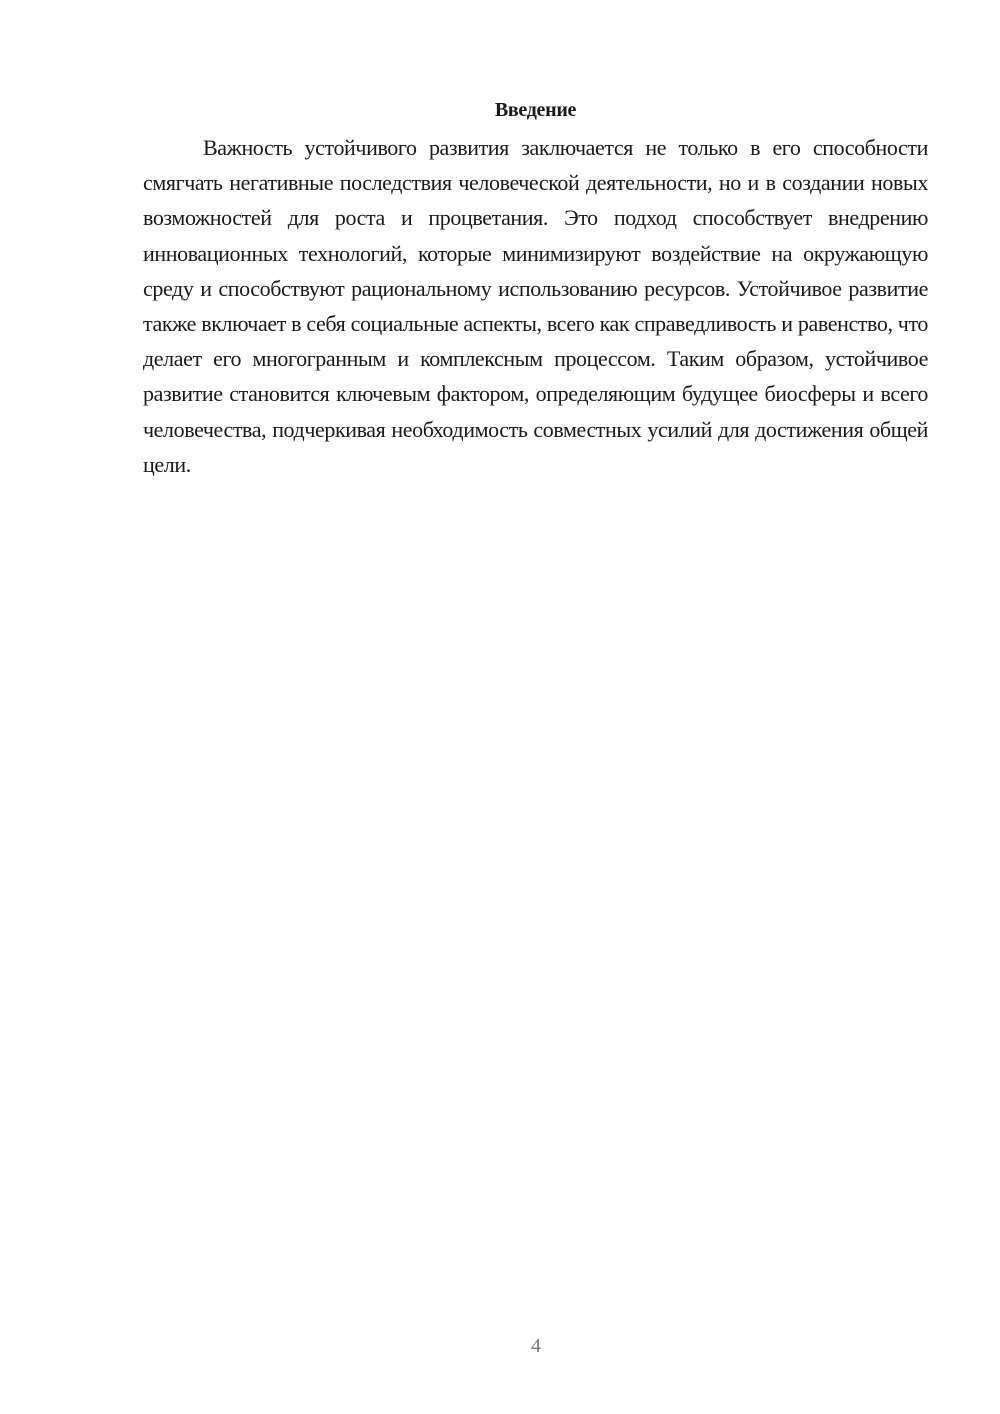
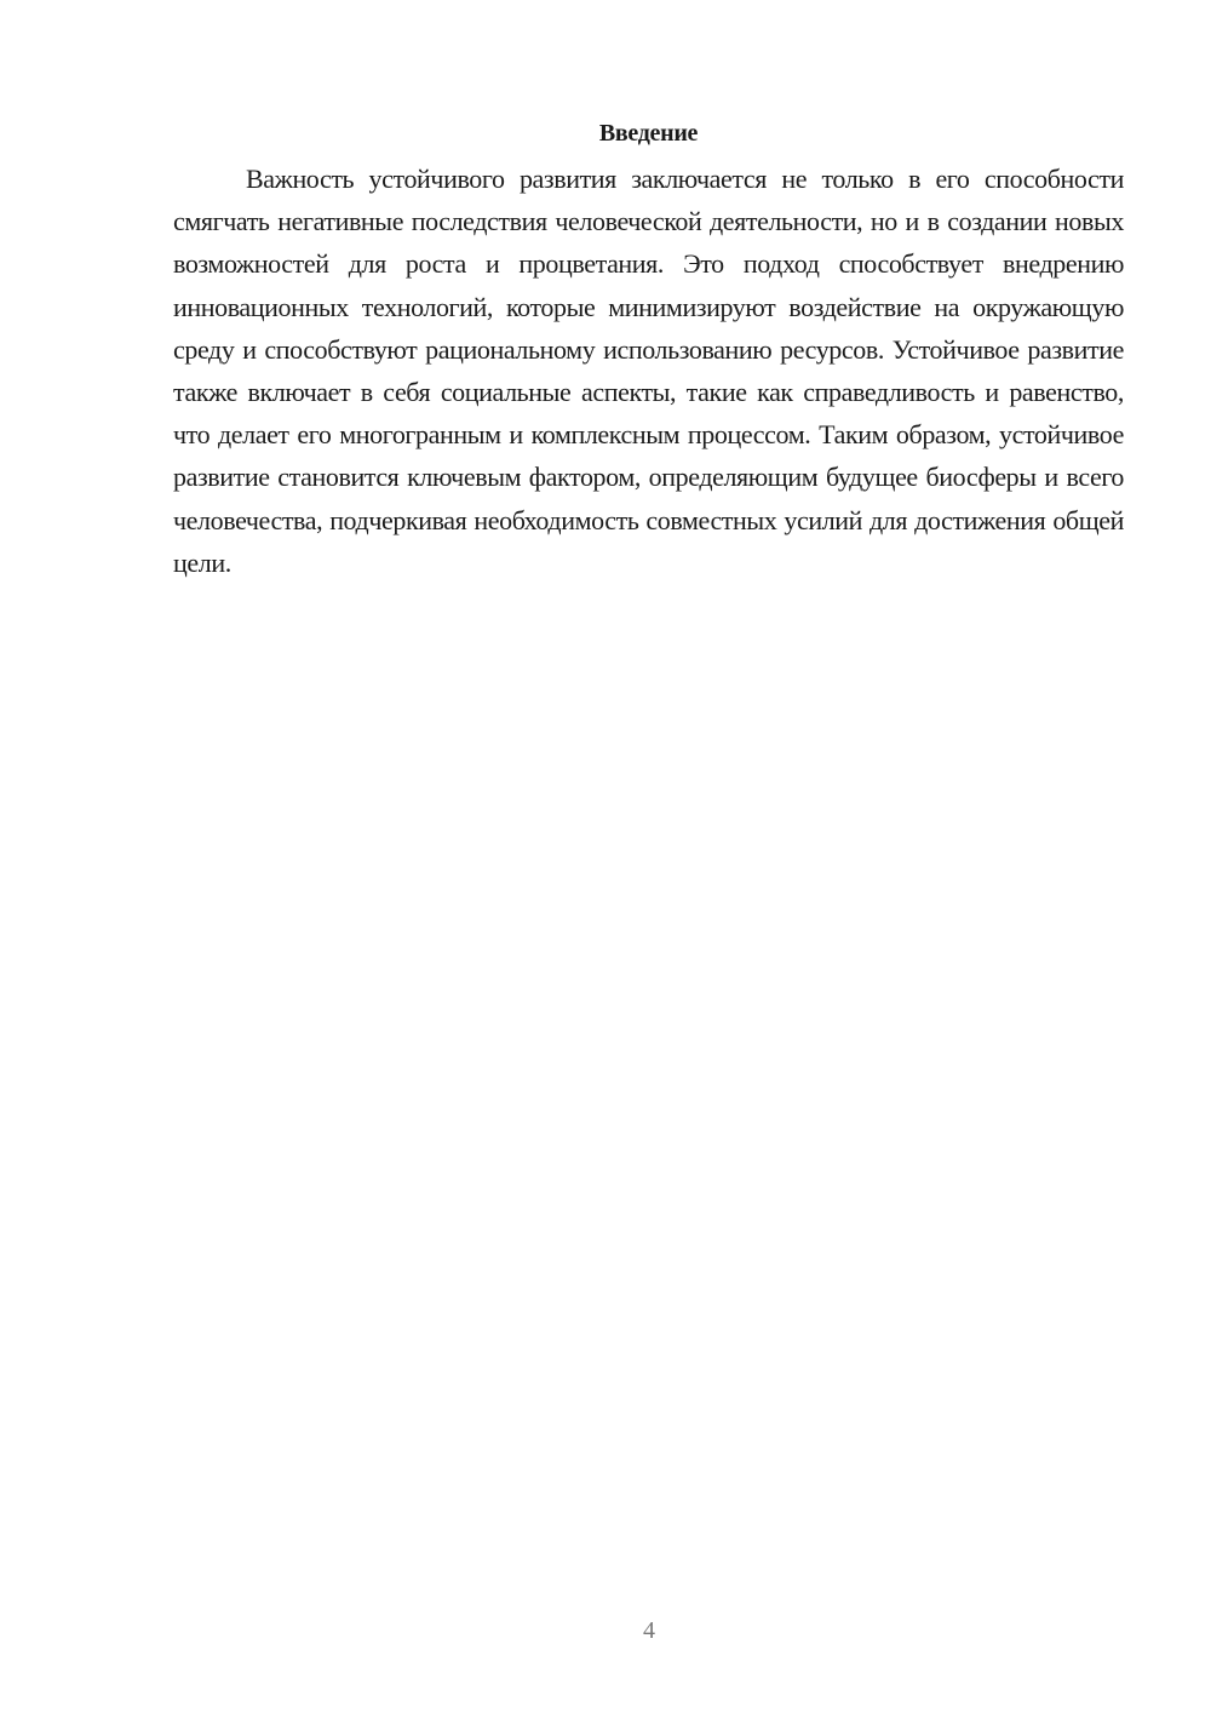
  Введение
- Важность устойчивого развития заключается не только в его способности смягчать негативные последствия человеческой деятельности, но и в создании новых возможностей для роста и процветания. Это подход способствует внедрению инновационных технологий, которые минимизируют воздействие на окружающую среду и способствуют рациональному использованию ресурсов. Устойчивое развитие также включает в себя социальные аспекты, всего как справедливость и равенство, что делает его многогранным и комплексным процессом. Таким образом, устойчивое развитие становится ключевым фактором, определяющим будущее биосферы и всего человечества, подчеркивая необходимость совместных усилий для достижения общей цели.
+ Важность устойчивого развития заключается не только в его способности смягчать негативные последствия человеческой деятельности, но и в создании новых возможностей для роста и процветания. Это подход способствует внедрению инновационных технологий, которые минимизируют воздействие на окружающую среду и способствуют рациональному использованию ресурсов. Устойчивое развитие также включает в себя социальные аспекты, такие как справедливость и равенство, что делает его многогранным и комплексным процессом. Таким образом, устойчивое развитие становится ключевым фактором, определяющим будущее биосферы и всего человечества, подчеркивая необходимость совместных усилий для достижения общей цели.
  4
